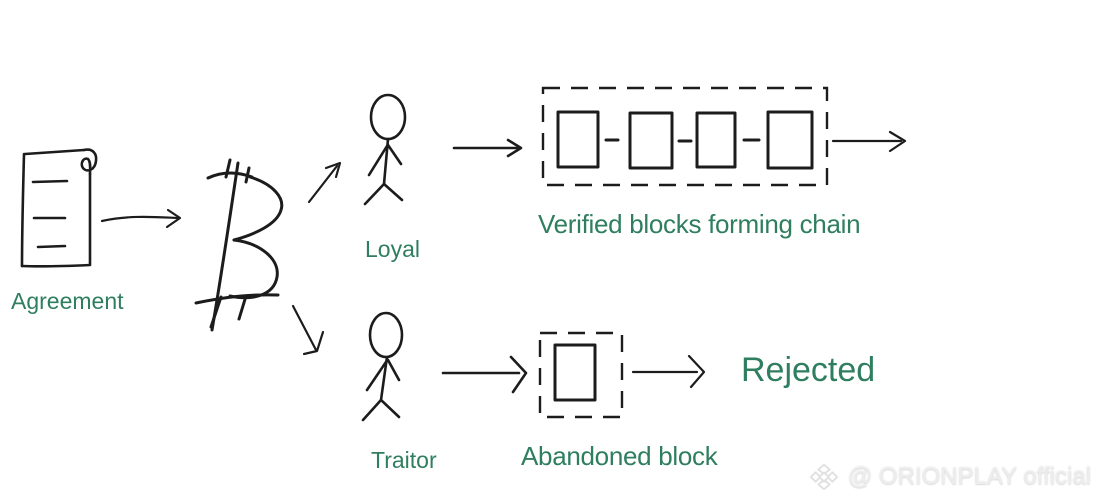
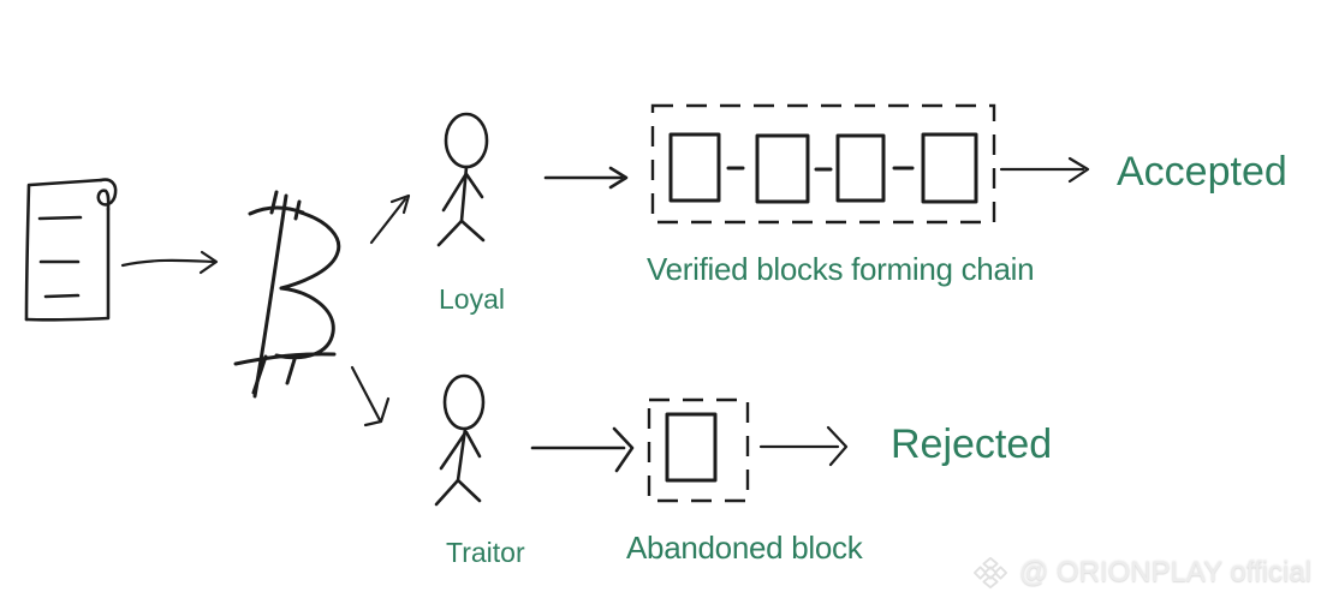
- Agreement
  Loyal
  Traitor
  Verified blocks forming chain
  Abandoned block
+ Accepted
  Rejected
  @ ORIONPLAY official
